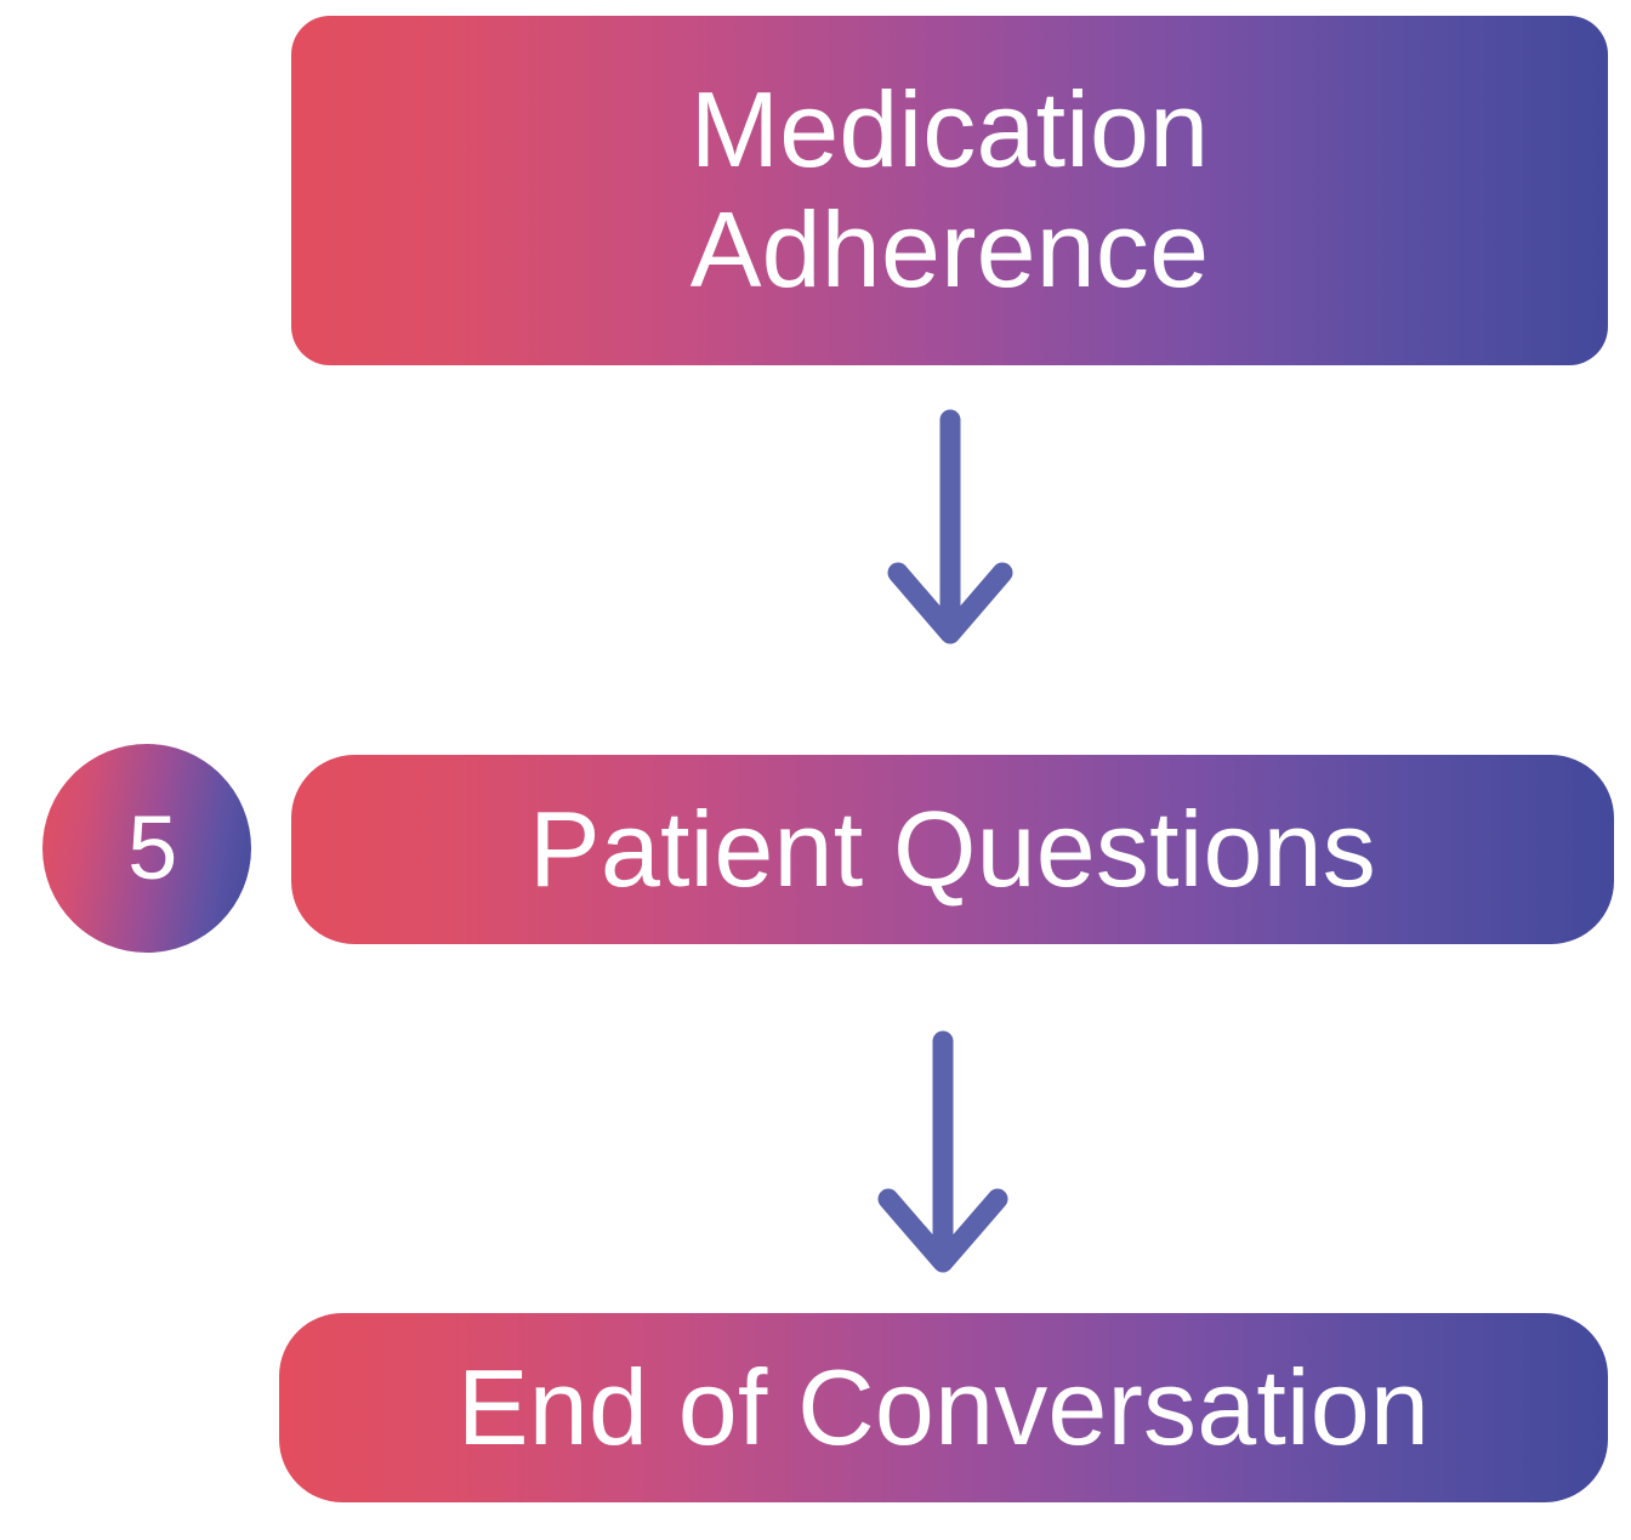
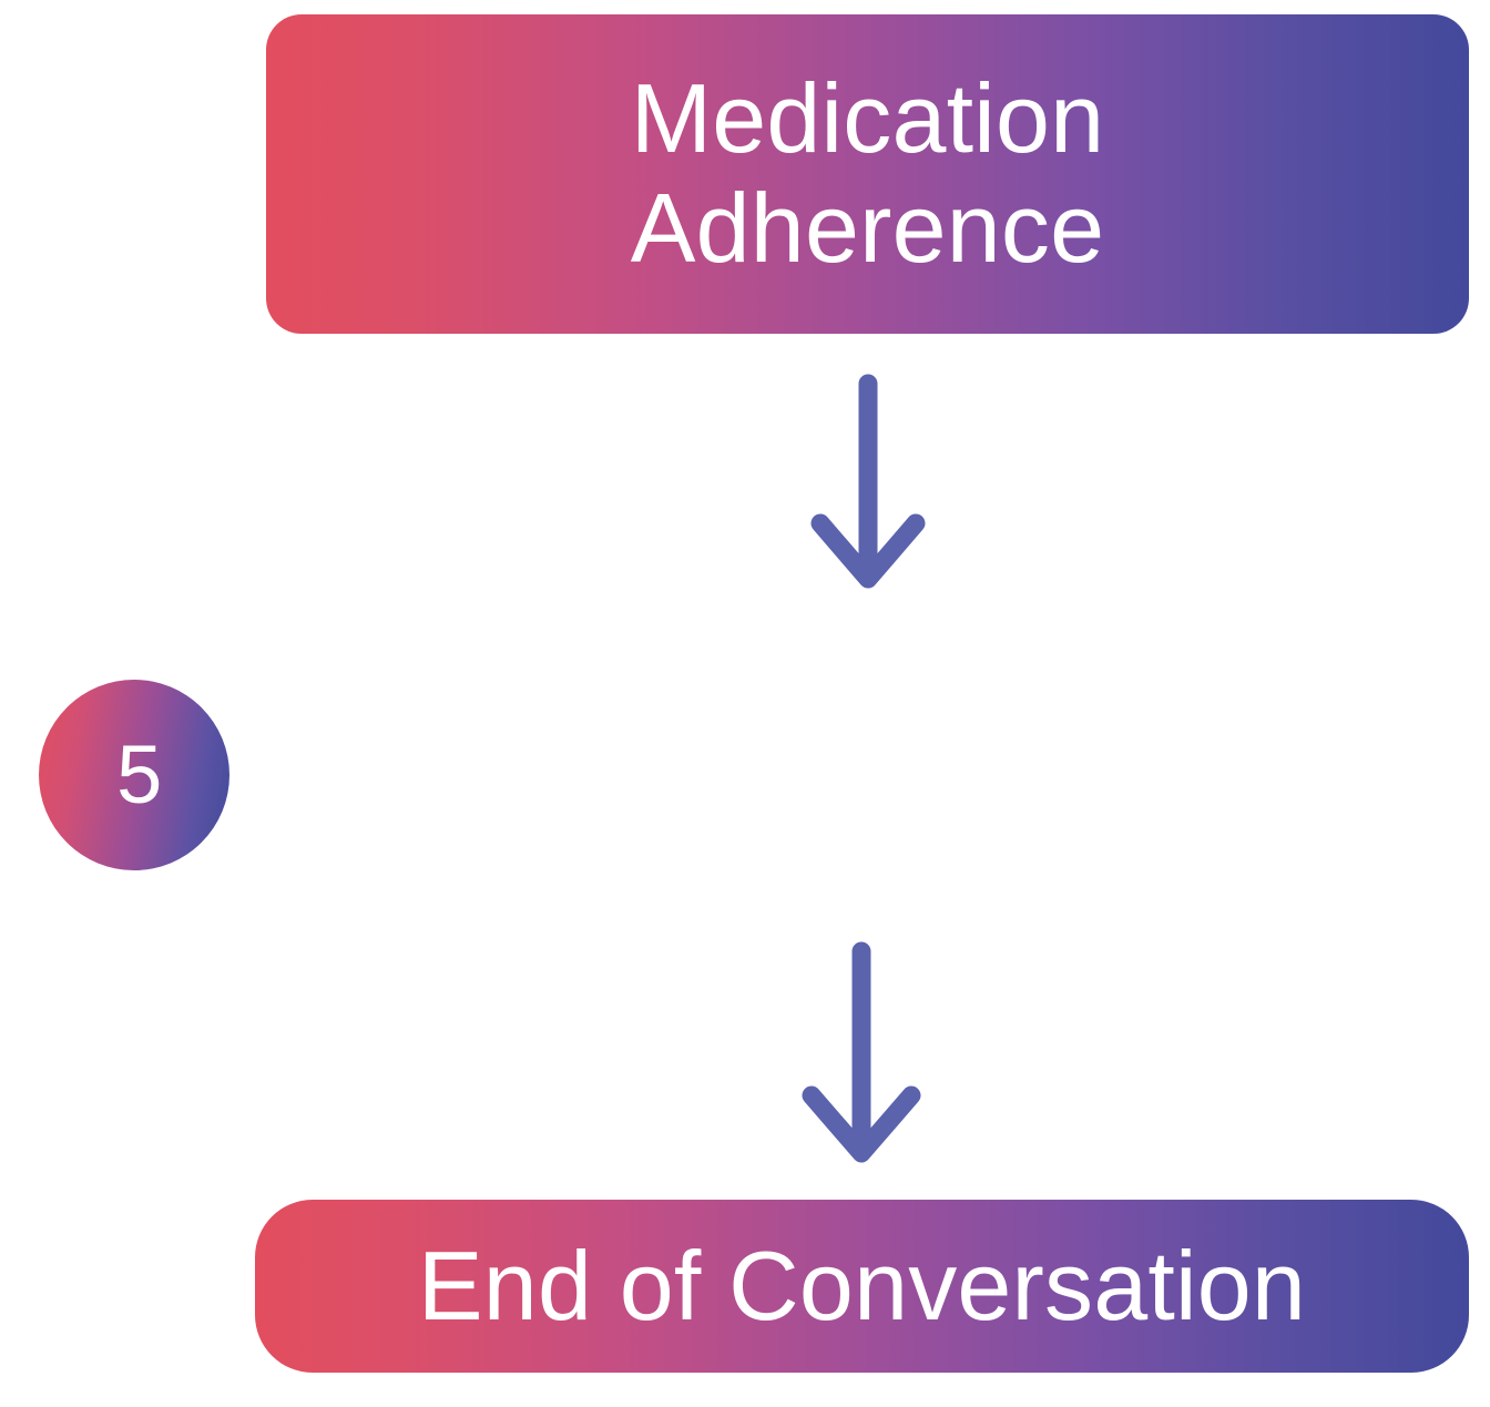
  Medication
  Adherence
  5
- Patient Questions
  End of Conversation
